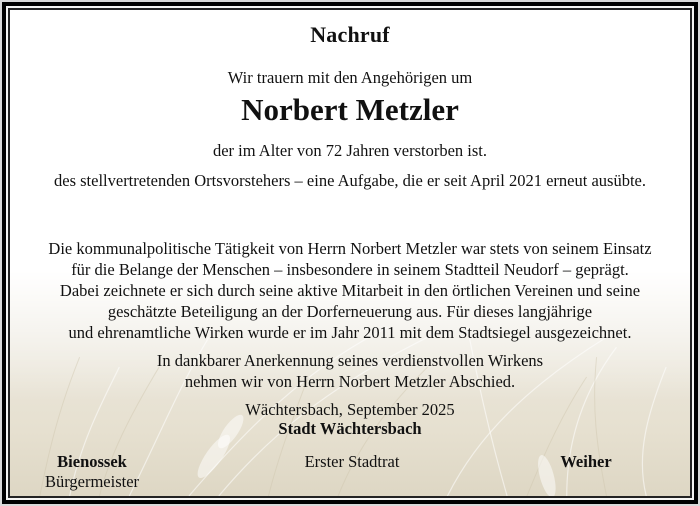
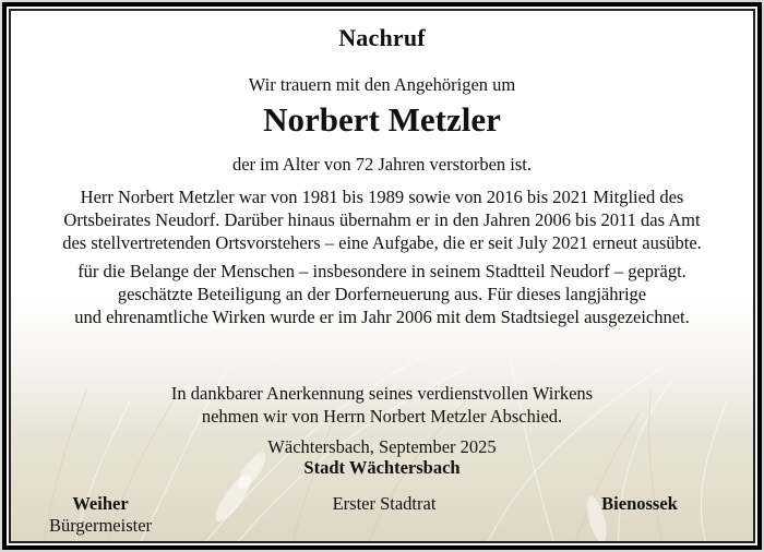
  Nachruf
  Wir trauern mit den Angehörigen um
  Norbert Metzler
  der im Alter von 72 Jahren verstorben ist.
+ Herr Norbert Metzler war von 1981 bis 1989 sowie von 2016 bis 2021 Mitglied des
+ Ortsbeirates Neudorf. Darüber hinaus übernahm er in den Jahren 2006 bis 2011 das Amt
- des stellvertretenden Ortsvorstehers – eine Aufgabe, die er seit April 2021 erneut ausübte.
+ des stellvertretenden Ortsvorstehers – eine Aufgabe, die er seit July 2021 erneut ausübte.
- Die kommunalpolitische Tätigkeit von Herrn Norbert Metzler war stets von seinem Einsatz
  für die Belange der Menschen – insbesondere in seinem Stadtteil Neudorf – geprägt.
- Dabei zeichnete er sich durch seine aktive Mitarbeit in den örtlichen Vereinen und seine
  geschätzte Beteiligung an der Dorferneuerung aus. Für dieses langjährige
- und ehrenamtliche Wirken wurde er im Jahr 2011 mit dem Stadtsiegel ausgezeichnet.
+ und ehrenamtliche Wirken wurde er im Jahr 2006 mit dem Stadtsiegel ausgezeichnet.
  In dankbarer Anerkennung seines verdienstvollen Wirkens
  nehmen wir von Herrn Norbert Metzler Abschied.
  Wächtersbach, September 2025
  Stadt Wächtersbach
- Bienossek
+ Weiher
  Bürgermeister
  Erster Stadtrat
- Weiher
+ Bienossek
